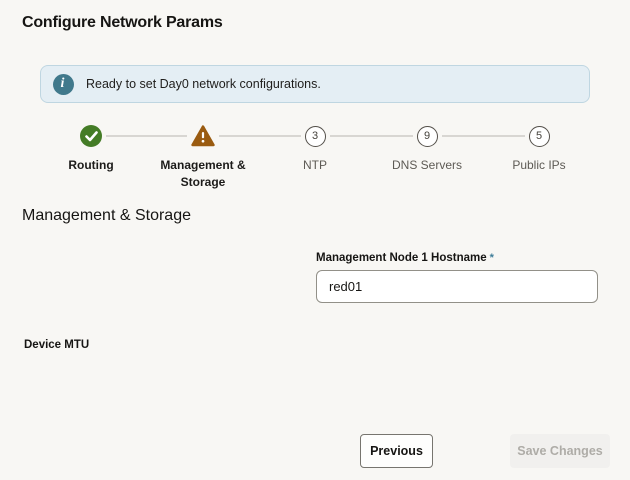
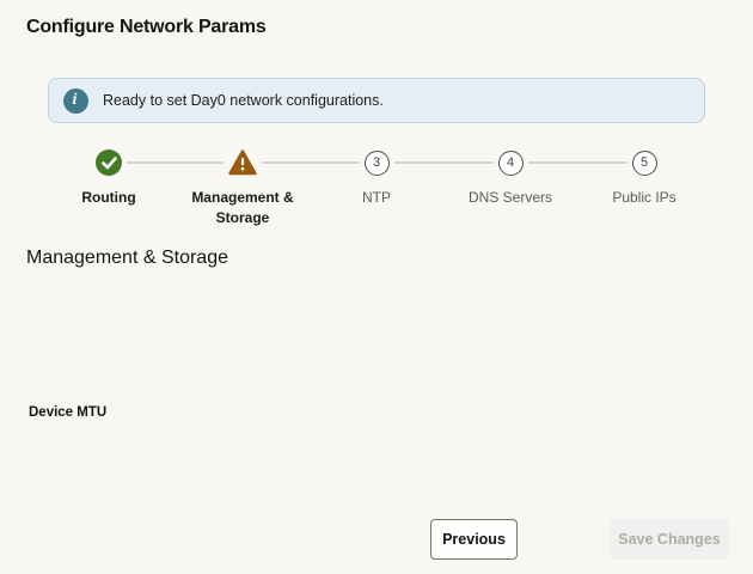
  Configure Network Params
  i
  Ready to set Day0 network configurations.
  Routing
  Management & Storage
  3
  NTP
- 9
+ 4
  DNS Servers
  5
  Public IPs
  Management & Storage
- Management Node 1 Hostname *
- red01
  Device MTU
  Previous
  Save Changes
